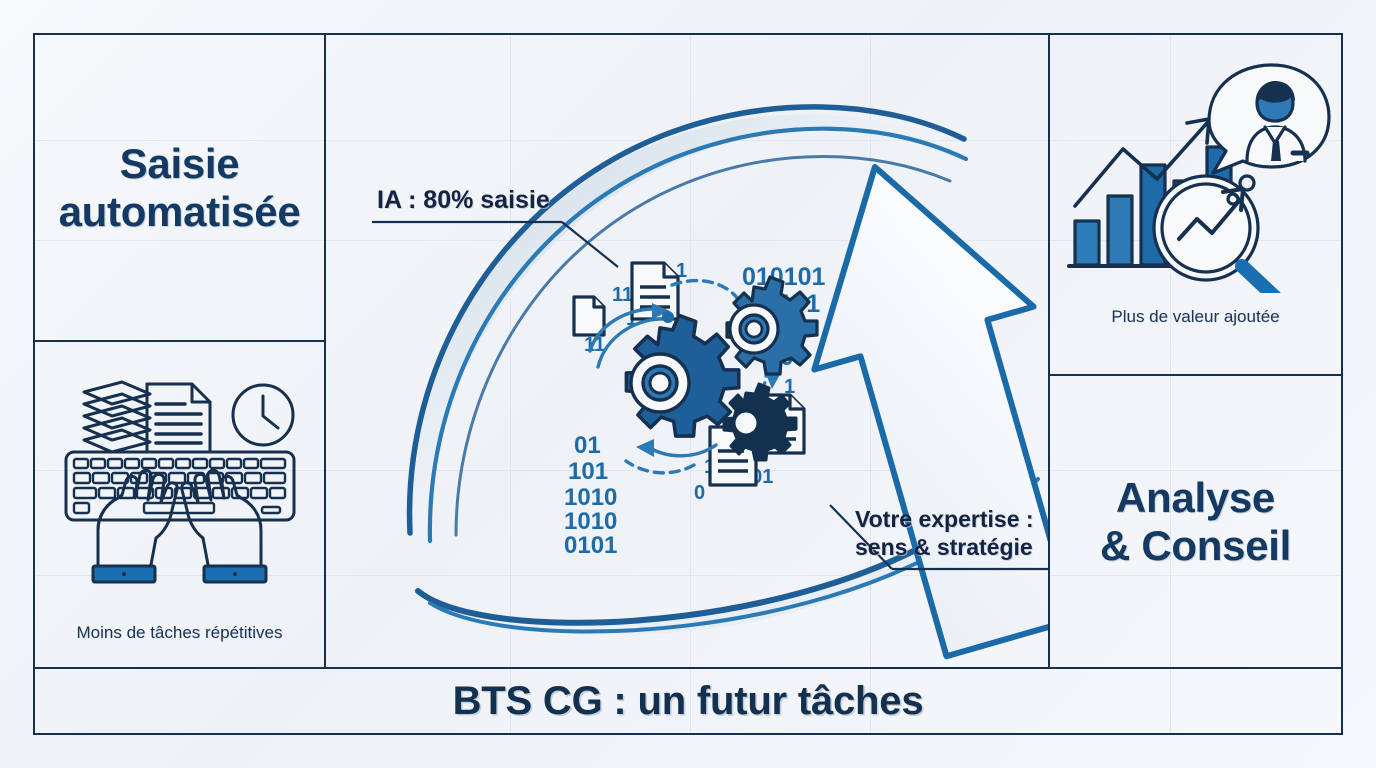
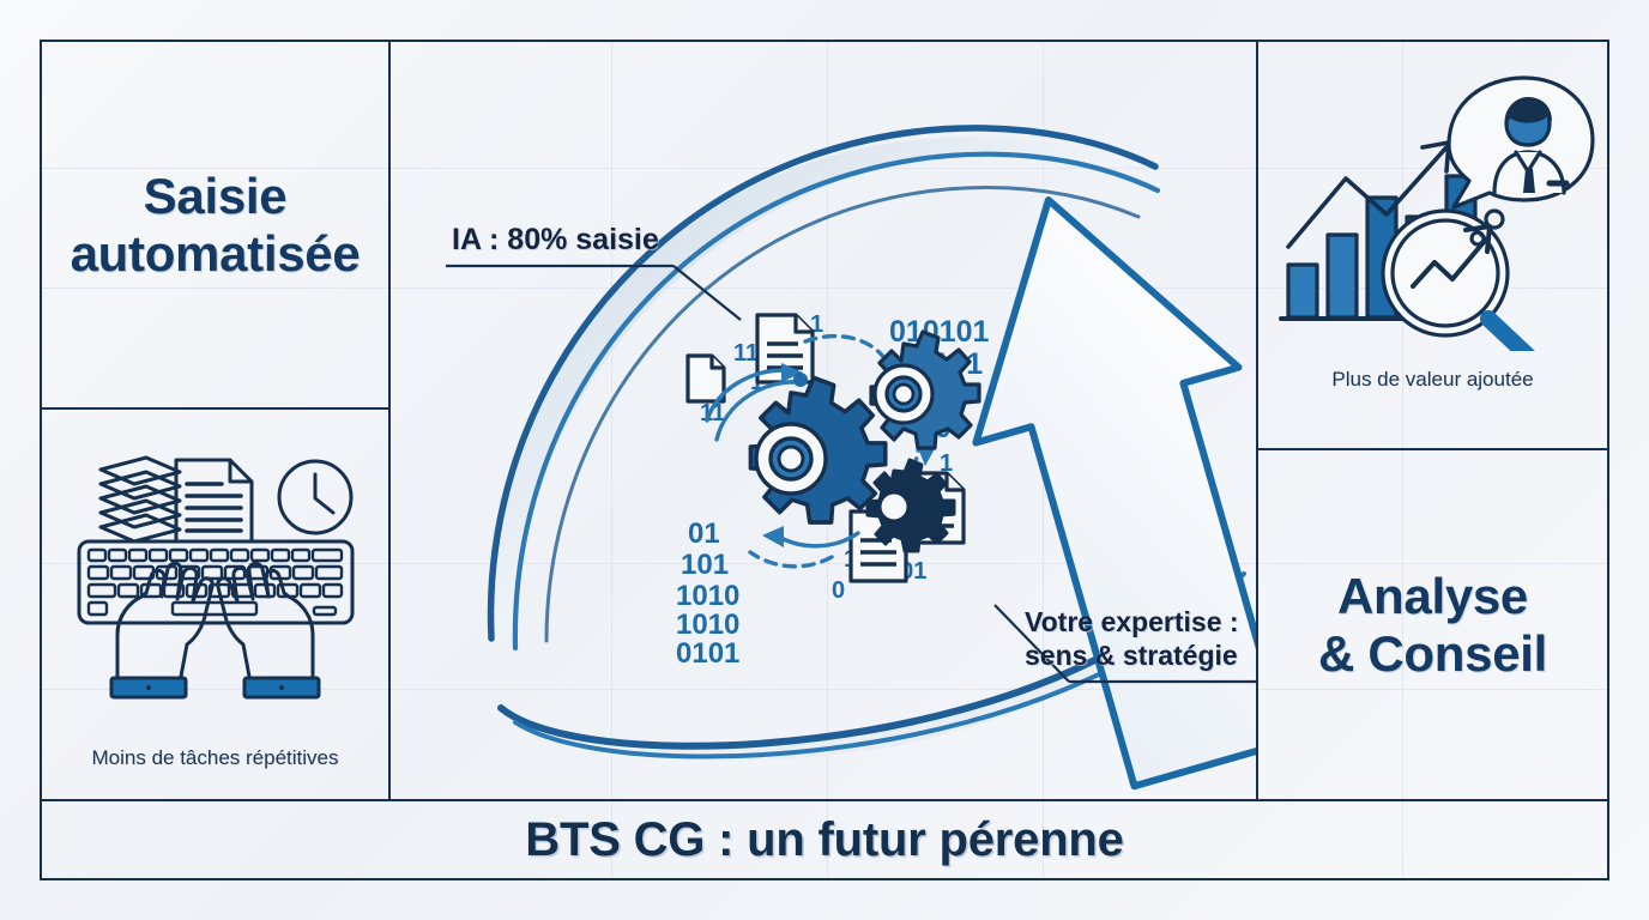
  Saisie
  automatisée
  Moins de tâches répétitives
  Plus de valeur ajoutée
  Analyse
  & Conseil
  010101
  01
  101
  1010
  1010
  0101
  11
  1
  11
  1
  0
  IA : 80% saisie
  Votre expertise :
  sens & stratégie
- BTS CG : un futur tâches
+ BTS CG : un futur pérenne
